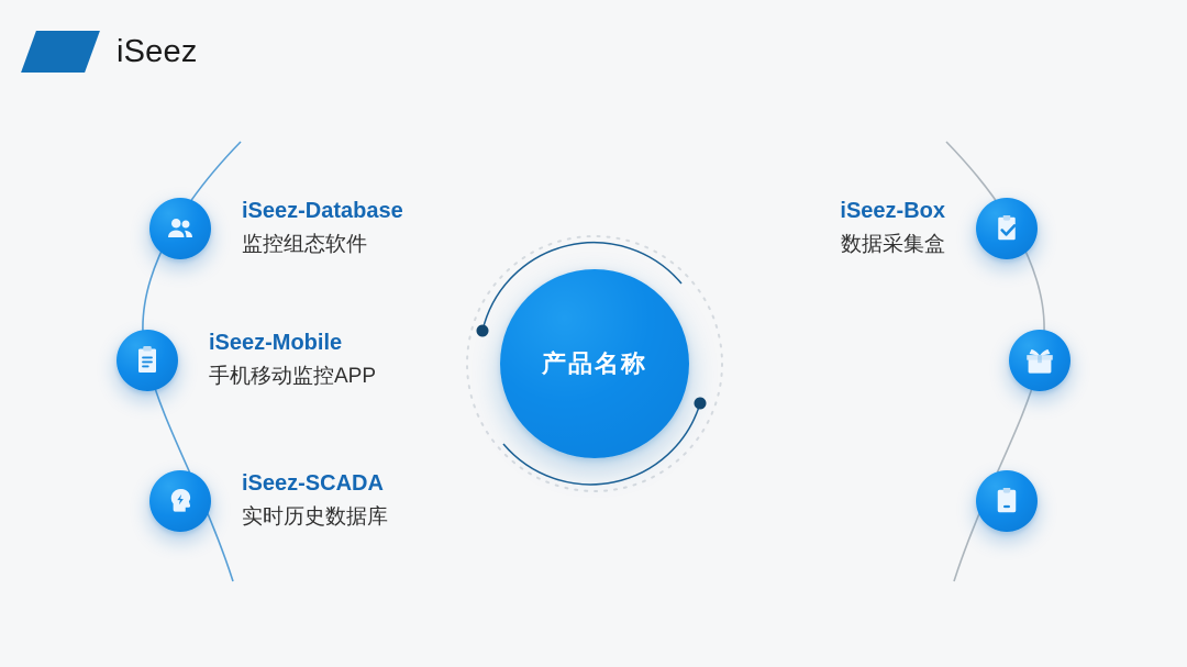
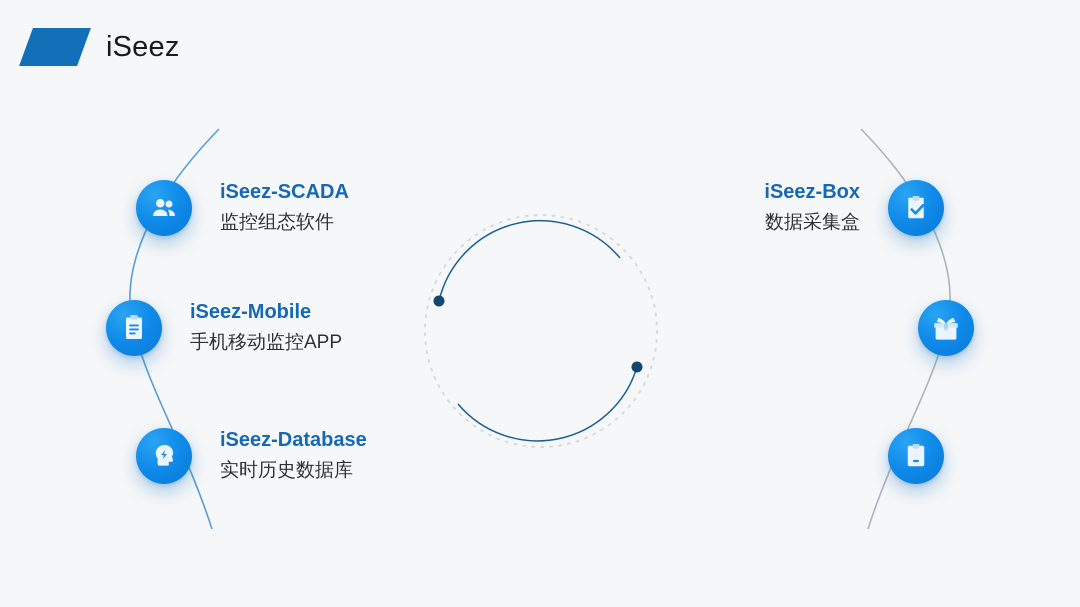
  iSeez
- 产品名称
- iSeez-Database
+ iSeez-SCADA
  监控组态软件
  iSeez-Mobile
  手机移动监控APP
- iSeez-SCADA
+ iSeez-Database
  实时历史数据库
  iSeez-Box
  数据采集盒
